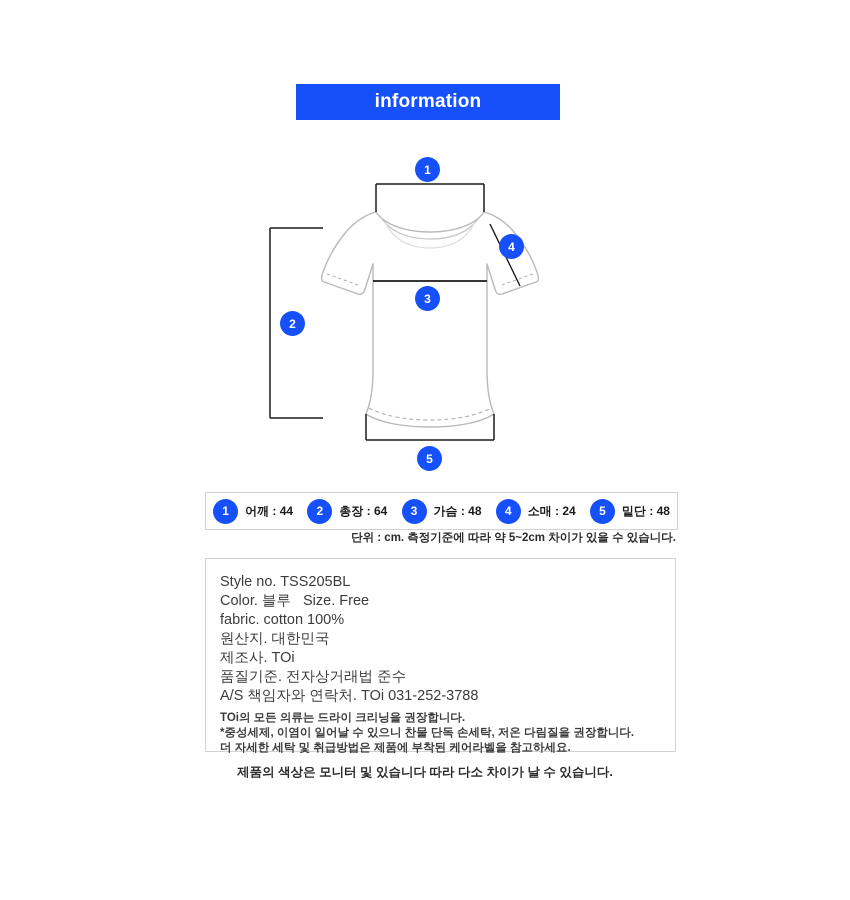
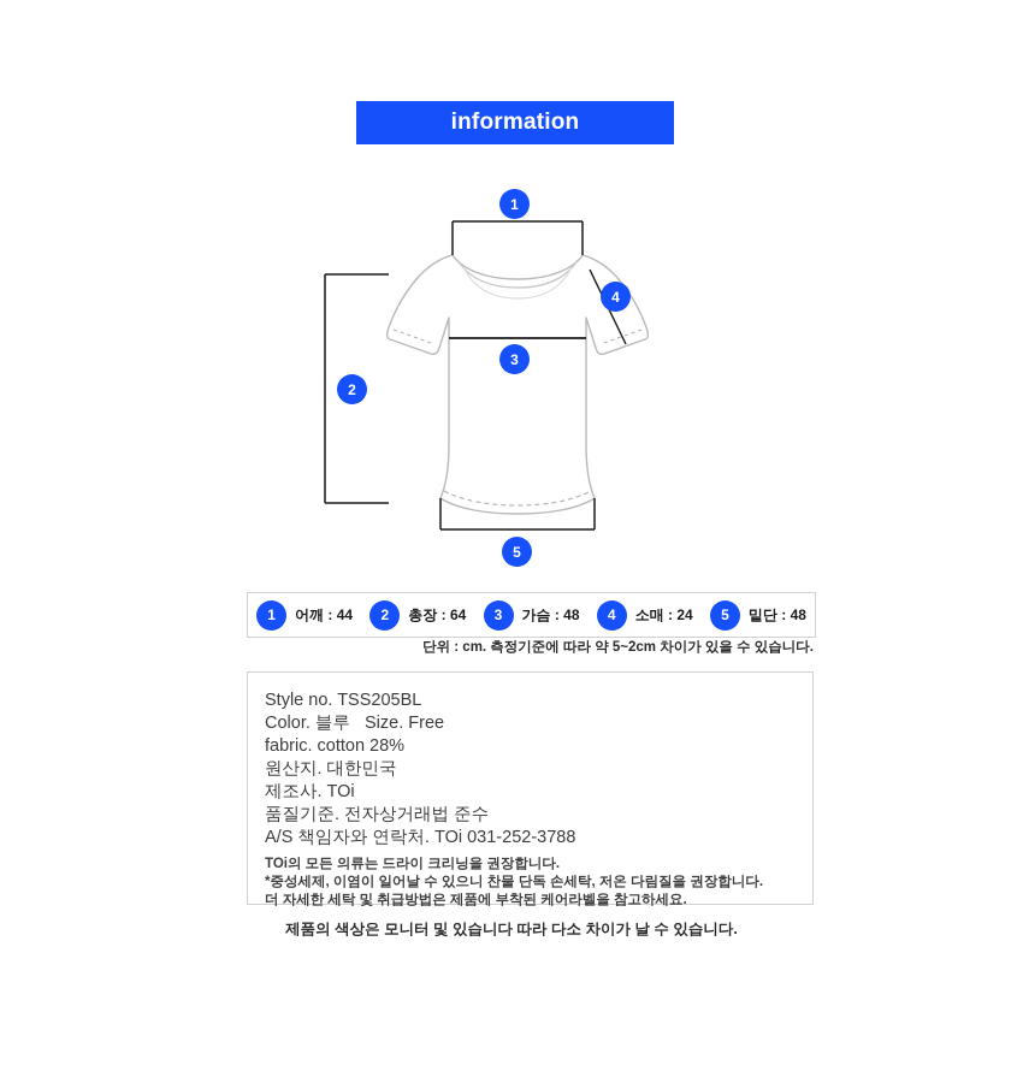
  information
  1
  2
  3
  4
  5
  1
  어깨 : 44
  2
  총장 : 64
  3
  가슴 : 48
  4
  소매 : 24
  5
  밑단 : 48
  단위 : cm. 측정기준에 따라 약 5~2cm 차이가 있을 수 있습니다.
  Style no. TSS205BL
  Color. 블루 Size. Free
- fabric. cotton 100%
+ fabric. cotton 28%
  원산지. 대한민국
  제조사. TOi
  품질기준. 전자상거래법 준수
  A/S 책임자와 연락처. TOi 031-252-3788
  TOi의 모든 의류는 드라이 크리닝을 권장합니다.
  *중성세제, 이염이 일어날 수 있으니 찬물 단독 손세탁, 저온 다림질을 권장합니다.
  더 자세한 세탁 및 취급방법은 제품에 부착된 케어라벨을 참고하세요.
  제품의 색상은 모니터 및 있습니다 따라 다소 차이가 날 수 있습니다.
